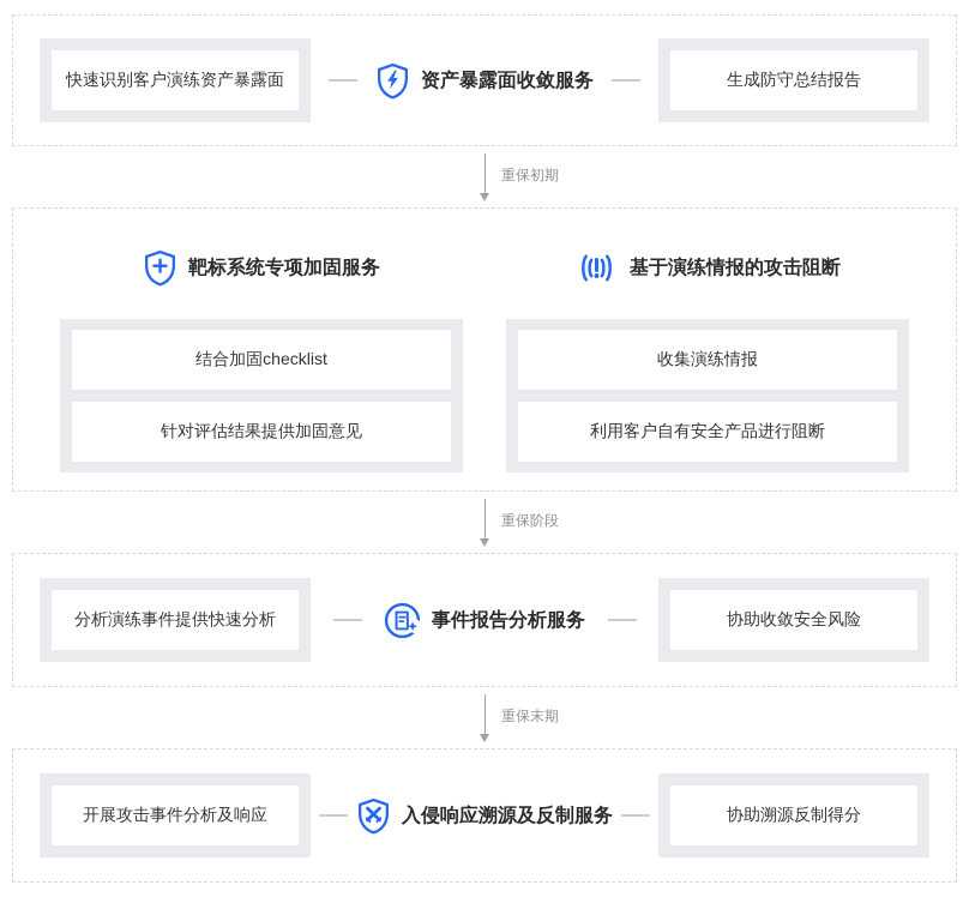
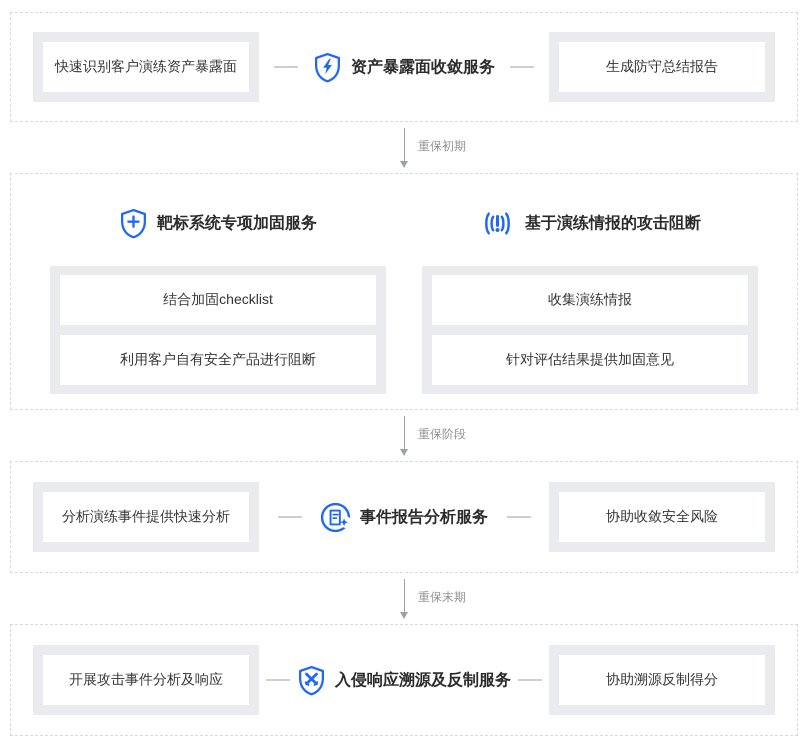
  快速识别客户演练资产暴露面
  资产暴露面收敛服务
  生成防守总结报告
  重保初期
  靶标系统专项加固服务
  结合加固checklist
- 针对评估结果提供加固意见
+ 利用客户自有安全产品进行阻断
  基于演练情报的攻击阻断
  收集演练情报
- 利用客户自有安全产品进行阻断
+ 针对评估结果提供加固意见
  重保阶段
  分析演练事件提供快速分析
  事件报告分析服务
  协助收敛安全风险
  重保末期
  开展攻击事件分析及响应
  入侵响应溯源及反制服务
  协助溯源反制得分
